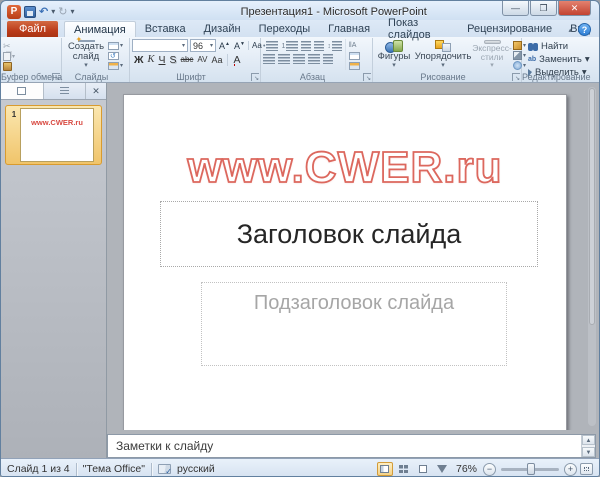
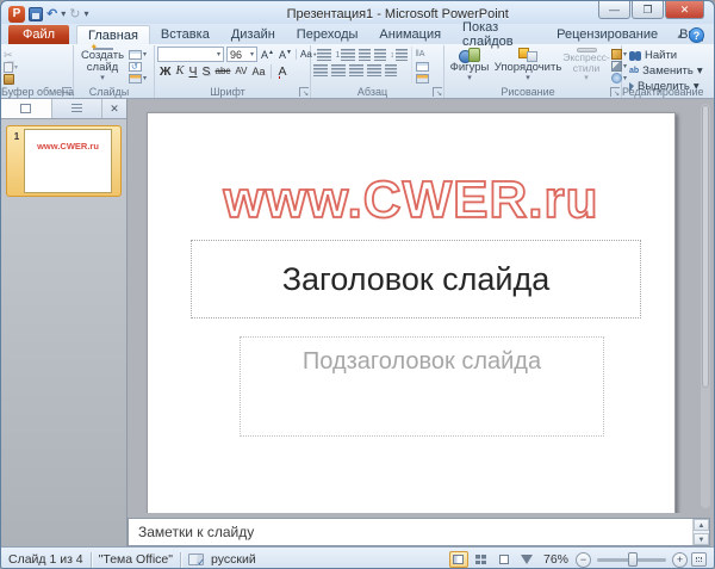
  P
  ↶
  ▾
  ↻
  ▾
  Презентация1 - Microsoft PowerPoint
  —
  ❐
  ✕
  Файл
- Анимация
+ Главная
  Вставка
  Дизайн
  Переходы
- Главная
+ Анимация
  Показ слайдов
  Рецензирование
  ?
  ✂
  Буфер обме
  Создать слайд
  Слайды
  96
  Аа
  Ж
  К
  Ч
  S
  abc
  AV
  Aa
  А
  Шрифт
  Абзац
  Фигуры
  Упорядочить
  Экспресс-стили
  Рисование
  Найти
  Заменить
  ▾
  Выделить
  ▾
  Редактирование
  ✕
  1
  www.CWER.ru
  www.CWER.ru
  Заголовок слайда
  Подзаголовок слайда
  Заметки к слайду
  Слайд 1 из 4
  "Тема Office"
  русский
  76%
  −
  +
